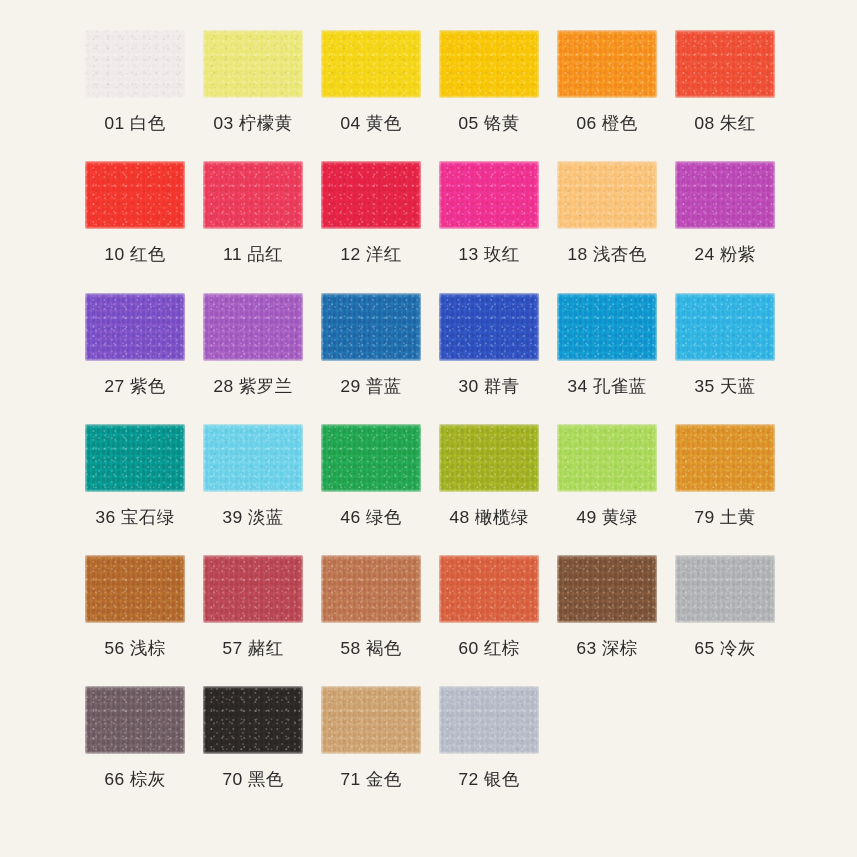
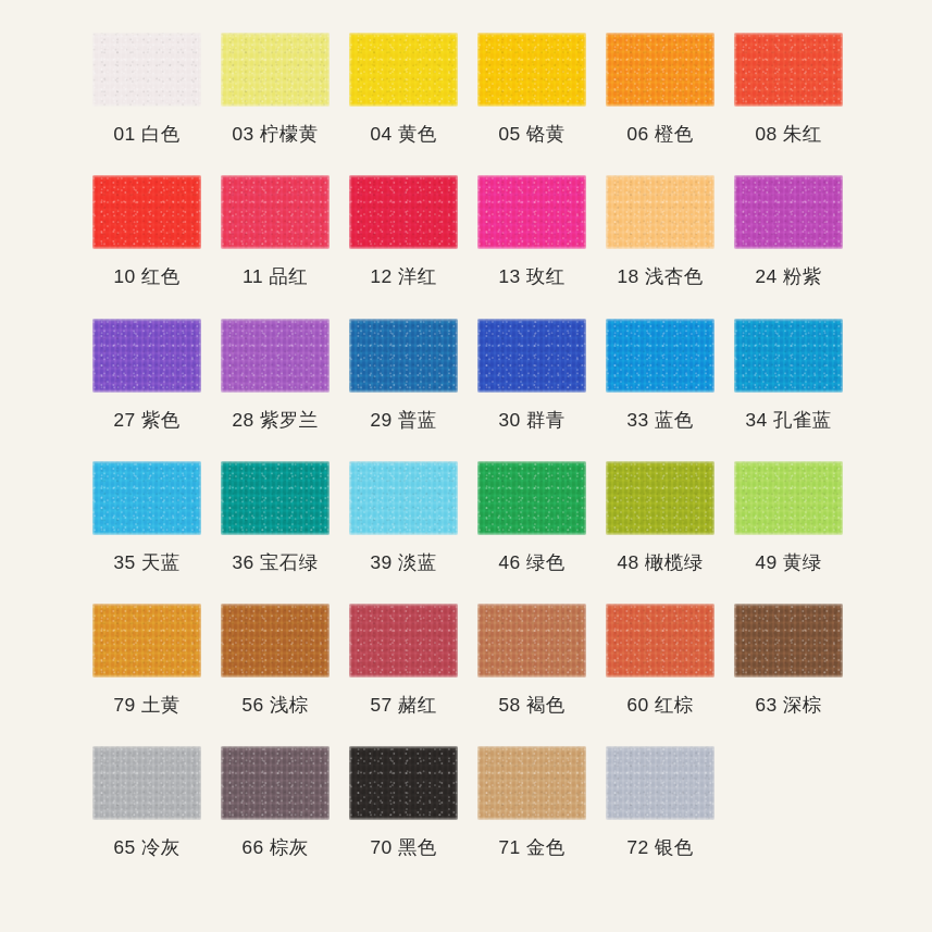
  01 白色
  03 柠檬黄
  04 黄色
  05 铬黄
  06 橙色
  08 朱红
  10 红色
  11 品红
  12 洋红
  13 玫红
  18 浅杏色
  24 粉紫
  27 紫色
  28 紫罗兰
  29 普蓝
  30 群青
+ 33 蓝色
  34 孔雀蓝
  35 天蓝
  36 宝石绿
  39 淡蓝
  46 绿色
  48 橄榄绿
  49 黄绿
  79 土黄
  56 浅棕
  57 赭红
  58 褐色
  60 红棕
  63 深棕
  65 冷灰
  66 棕灰
  70 黑色
  71 金色
  72 银色
